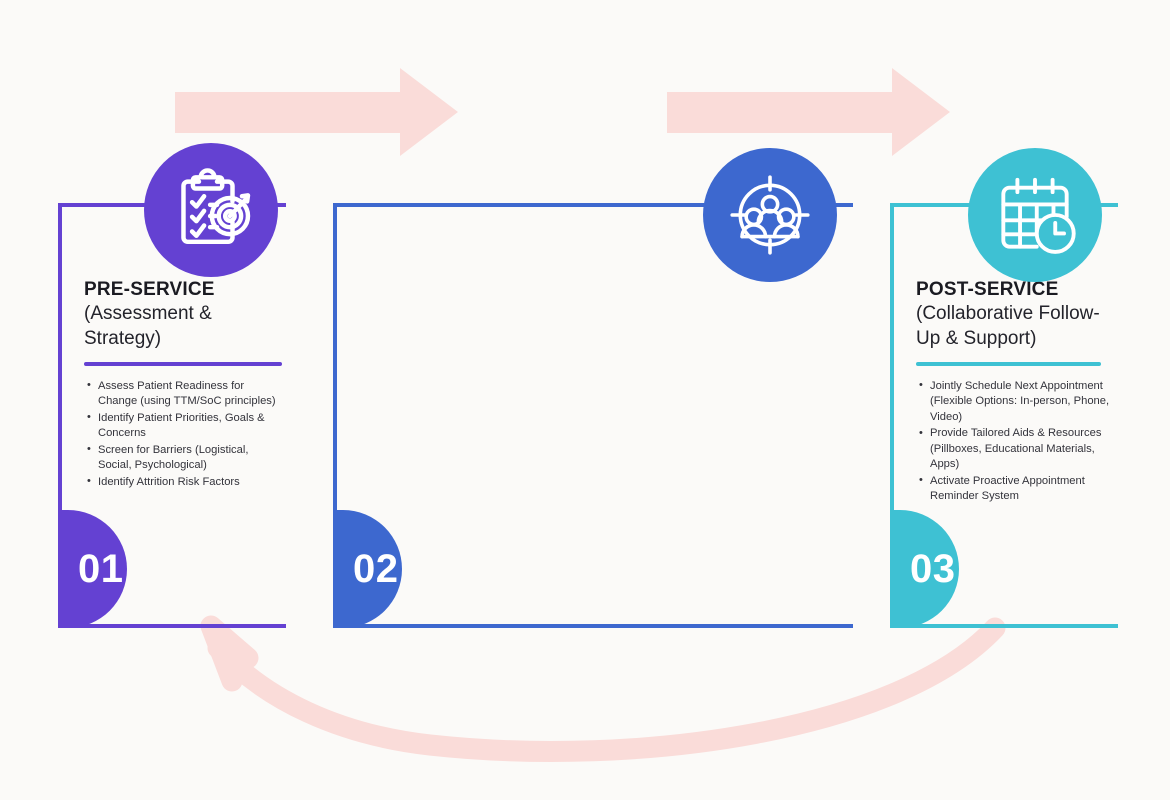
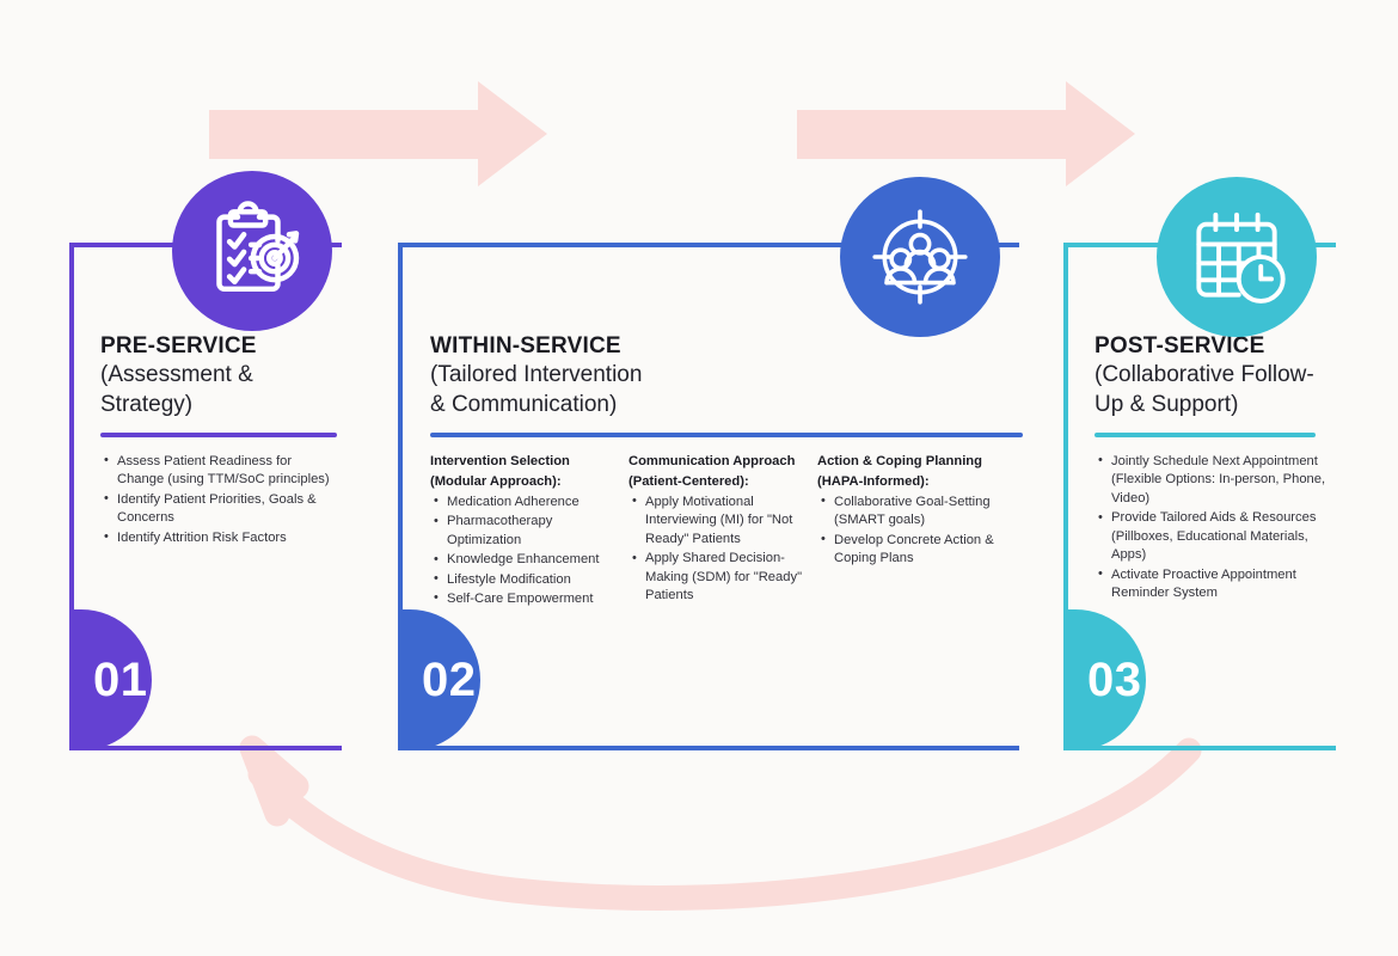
  PRE-SERVICE
  (Assessment &
  Strategy)
  Assess Patient Readiness for Change (using TTM/SoC principles)
  Identify Patient Priorities, Goals & Concerns
- Screen for Barriers (Logistical, Social, Psychological)
  Identify Attrition Risk Factors
+ WITHIN-SERVICE
+ (Tailored Intervention
+ & Communication)
+ Intervention Selection
+ (Modular Approach):
+ Medication Adherence
+ Pharmacotherapy Optimization
+ Knowledge Enhancement
+ Lifestyle Modification
+ Self-Care Empowerment
+ Communication Approach
+ (Patient-Centered):
+ Apply Motivational Interviewing (MI) for "Not Ready" Patients
+ Apply Shared Decision-Making (SDM) for "Ready" Patients
+ Action & Coping Planning
+ (HAPA-Informed):
+ Collaborative Goal-Setting (SMART goals)
+ Develop Concrete Action & Coping Plans
  POST-SERVICE
  (Collaborative Follow-
  Up & Support)
  Jointly Schedule Next Appointment (Flexible Options: In-person, Phone, Video)
  Provide Tailored Aids & Resources (Pillboxes, Educational Materials, Apps)
  Activate Proactive Appointment Reminder System
  01
  02
  03
